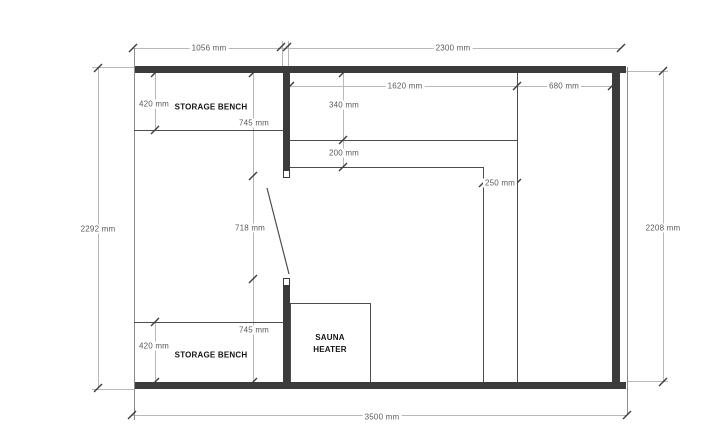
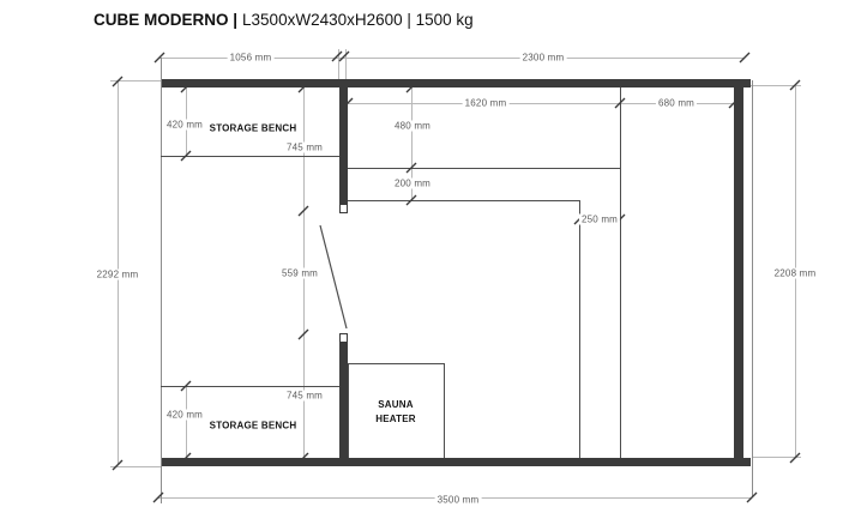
+ CUBE MODERNO | L3500xW2430xH2600 | 1500 kg
  1056 mm
  2300 mm
  2292 mm
  2208 mm
  3500 mm
  420 mm
  745 mm
- 718 mm
+ 559 mm
  745 mm
  420 mm
- 340 mm
+ 480 mm
  200 mm
  1620 mm
  680 mm
  250 mm
  STORAGE BENCH
  STORAGE BENCH
  SAUNA
  HEATER
